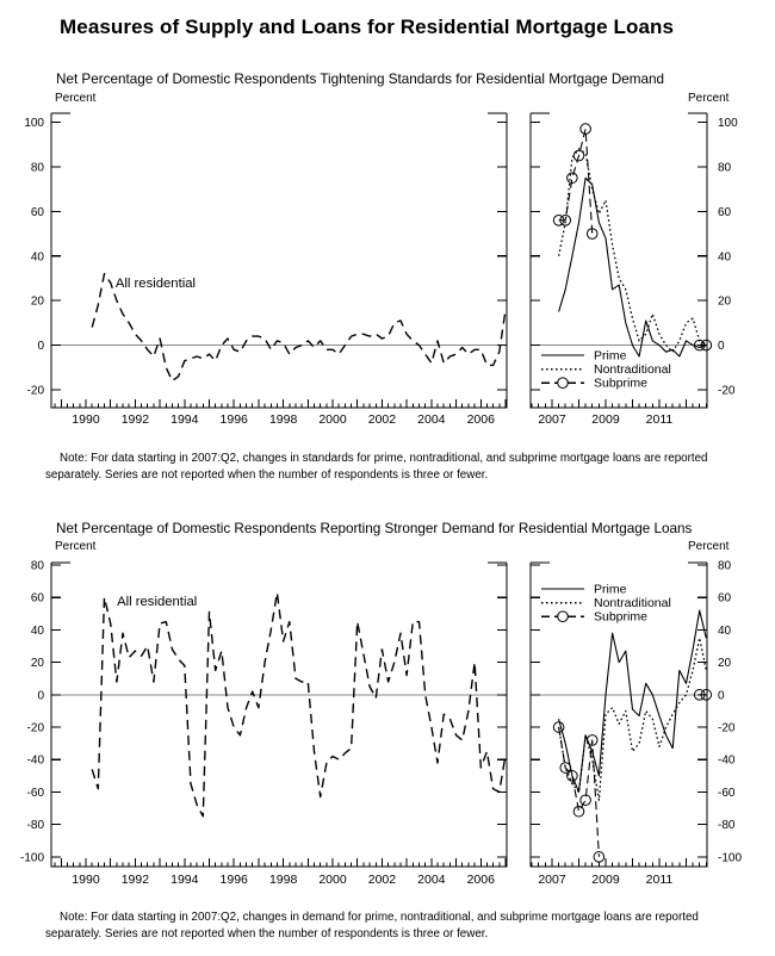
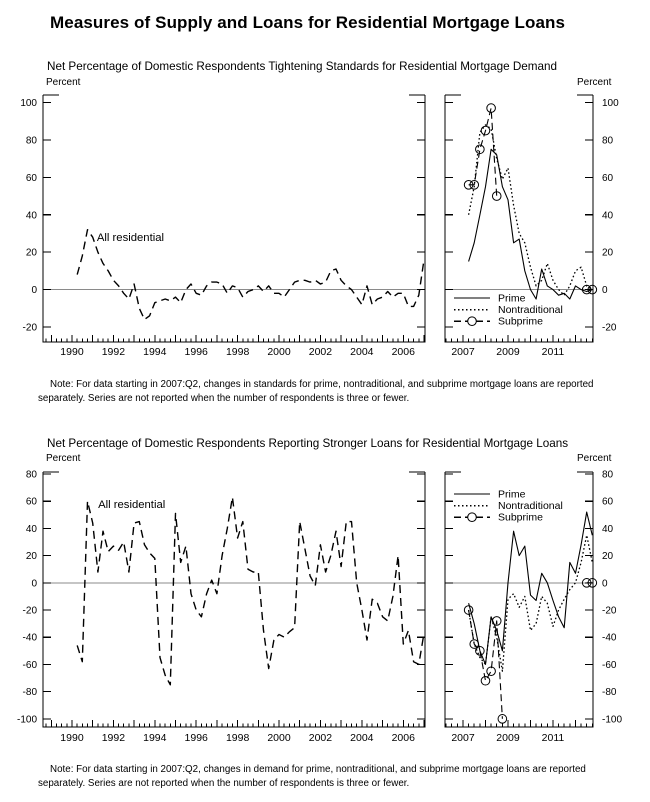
  Measures of Supply and Loans for Residential Mortgage Loans
  Net Percentage of Domestic Respondents Tightening Standards for Residential Mortgage Demand
  Percent
  Percent
  100
  80
  60
  40
  20
  0
  -20
  1990
  1992
  1994
  1996
  1998
  2000
  2002
  2004
  2006
  All residential
  100
  80
  60
  40
  20
  0
  -20
  2007
  2009
  2011
  Prime
  Nontraditional
  Subprime
  Note: For data starting in 2007:Q2, changes in standards for prime, nontraditional, and subprime mortgage loans are reported separately. Series are not reported when the number of respondents is three or fewer.
- Net Percentage of Domestic Respondents Reporting Stronger Demand for Residential Mortgage Loans
+ Net Percentage of Domestic Respondents Reporting Stronger Loans for Residential Mortgage Loans
  Percent
  Percent
  80
  60
  40
  20
  0
  -20
  -40
  -60
  -80
  -100
  1990
  1992
  1994
  1996
  1998
  2000
  2002
  2004
  2006
  All residential
  80
  60
  40
  20
  0
  -20
  -40
  -60
  -80
  -100
  2007
  2009
  2011
  Prime
  Nontraditional
  Subprime
  Note: For data starting in 2007:Q2, changes in demand for prime, nontraditional, and subprime mortgage loans are reported separately. Series are not reported when the number of respondents is three or fewer.
